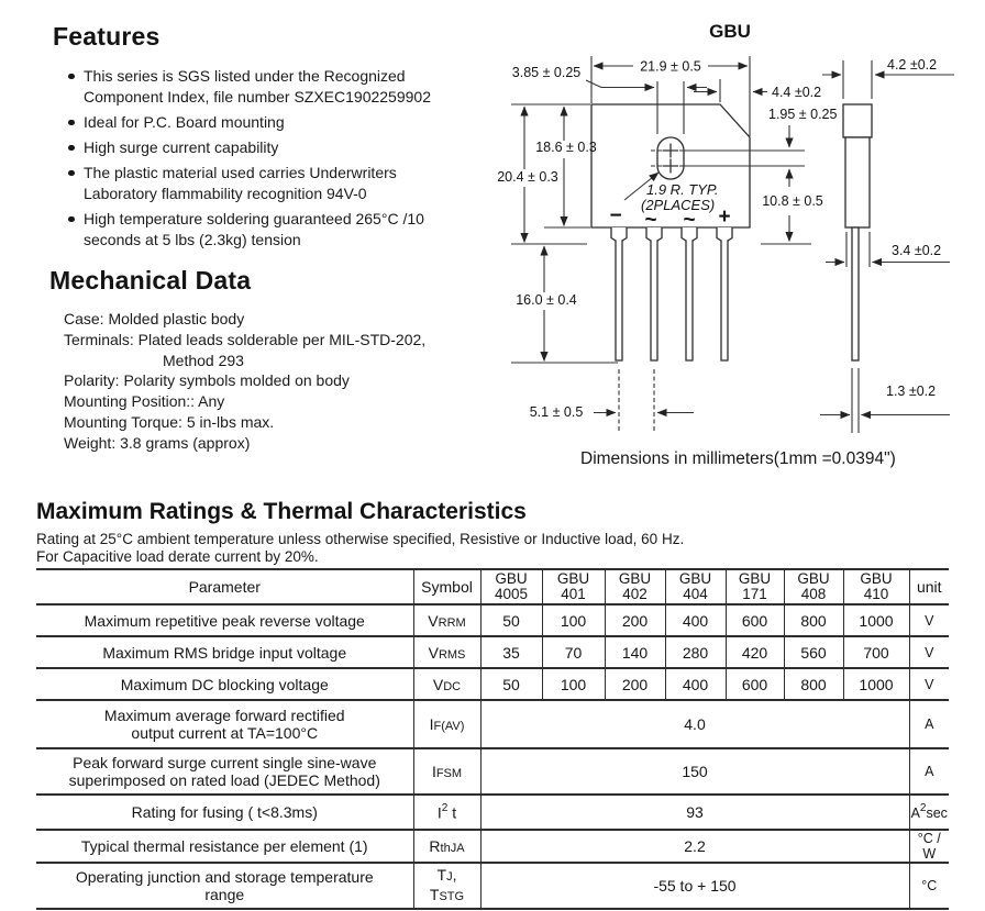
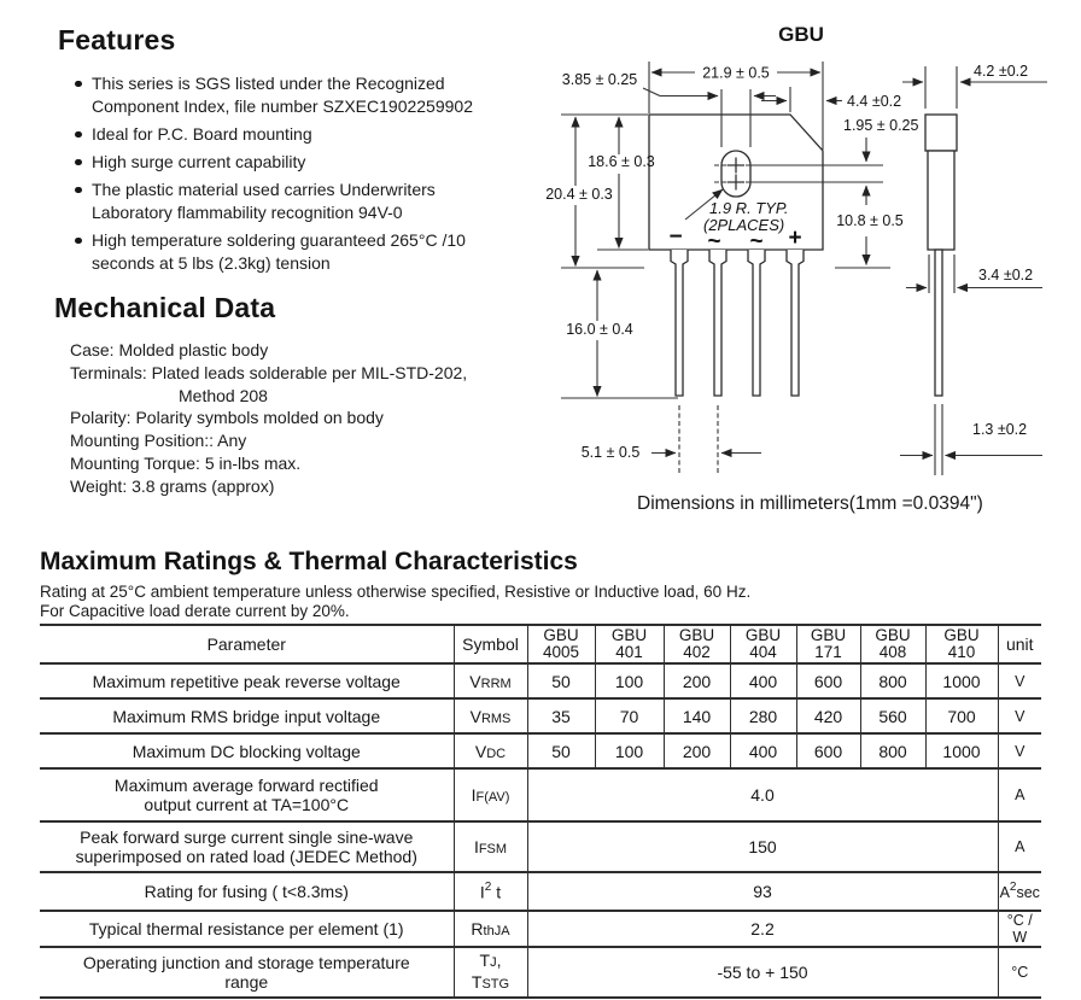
  Features
  This series is SGS listed under the Recognized
  Component Index, file number SZXEC1902259902
  Ideal for P.C. Board mounting
  High surge current capability
  The plastic material used carries Underwriters
  Laboratory flammability recognition 94V-0
  High temperature soldering guaranteed 265°C /10
  seconds at 5 lbs (2.3kg) tension
  Mechanical Data
  Case: Molded plastic body
  Terminals: Plated leads solderable per MIL-STD-202,
- Method 293
+ Method 208
  Polarity: Polarity symbols molded on body
  Mounting Position:: Any
  Mounting Torque: 5 in-lbs max.
  Weight: 3.8 grams (approx)
  GBU
  −
  ~
  ~
  +
  1.9 R. TYP.
  (2PLACES)
  21.9 ± 0.5
  3.85 ± 0.25
  4.4 ±0.2
  1.95 ± 0.25
  10.8 ± 0.5
  18.6 ± 0.3
  20.4 ± 0.3
  16.0 ± 0.4
  5.1 ± 0.5
  4.2 ±0.2
  3.4 ±0.2
  1.3 ±0.2
  Dimensions in millimeters(1mm =0.0394")
  Maximum Ratings & Thermal Characteristics
  Rating at 25°C ambient temperature unless otherwise specified, Resistive or Inductive load, 60 Hz.
  For Capacitive load derate current by 20%.
  Parameter	Symbol	GBU4005	GBU401	GBU402	GBU404	GBU171	GBU408	GBU410	unit
  Maximum repetitive peak reverse voltage	VRRM	50	100	200	400	600	800	1000	V
  Maximum RMS bridge input voltage	VRMS	35	70	140	280	420	560	700	V
  Maximum DC blocking voltage	VDC	50	100	200	400	600	800	1000	V
  Maximum average forward rectifiedoutput current at TA=100°C	IF(AV)	4.0	A
  Peak forward surge current single sine-wavesuperimposed on rated load (JEDEC Method)	IFSM	150	A
  Rating for fusing ( t<8.3ms)	I2 t	93	A2sec
  Typical thermal resistance per element (1)	RthJA	2.2	°C / W
  Operating junction and storage temperaturerange	TJ,TSTG	-55 to + 150	°C
